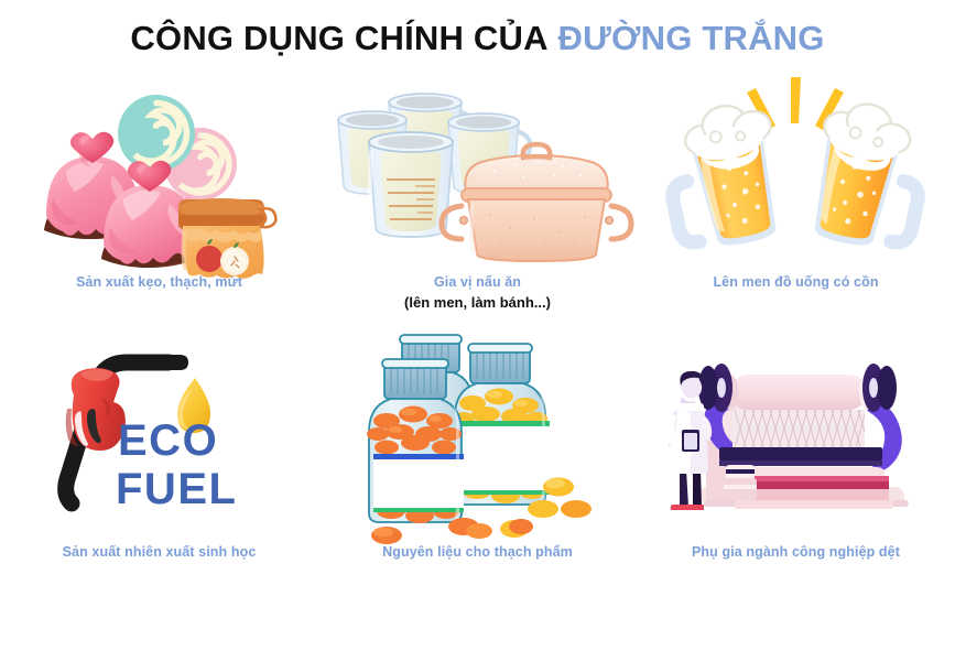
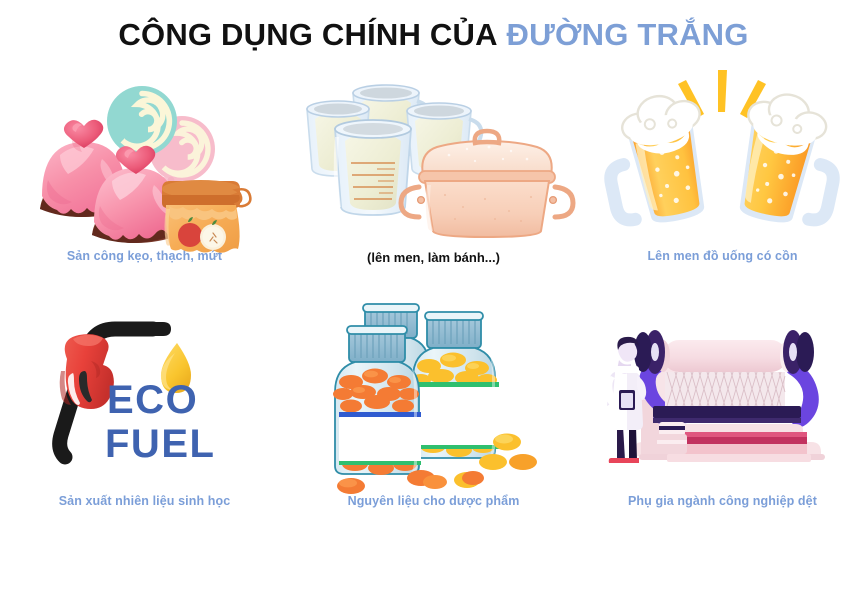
  CÔNG DỤNG CHÍNH CỦA ĐƯỜNG TRẮNG
- Sản xuất kẹo, thạch, mứt
+ Sản công kẹo, thạch, mứt
- Gia vị nấu ăn
  (lên men, làm bánh...)
  Lên men đồ uống có cồn
  ECO
  FUEL
- Sản xuất nhiên xuất sinh học
+ Sản xuất nhiên liệu sinh học
- Nguyên liệu cho thạch phẩm
+ Nguyên liệu cho dược phẩm
  Phụ gia ngành công nghiệp dệt
